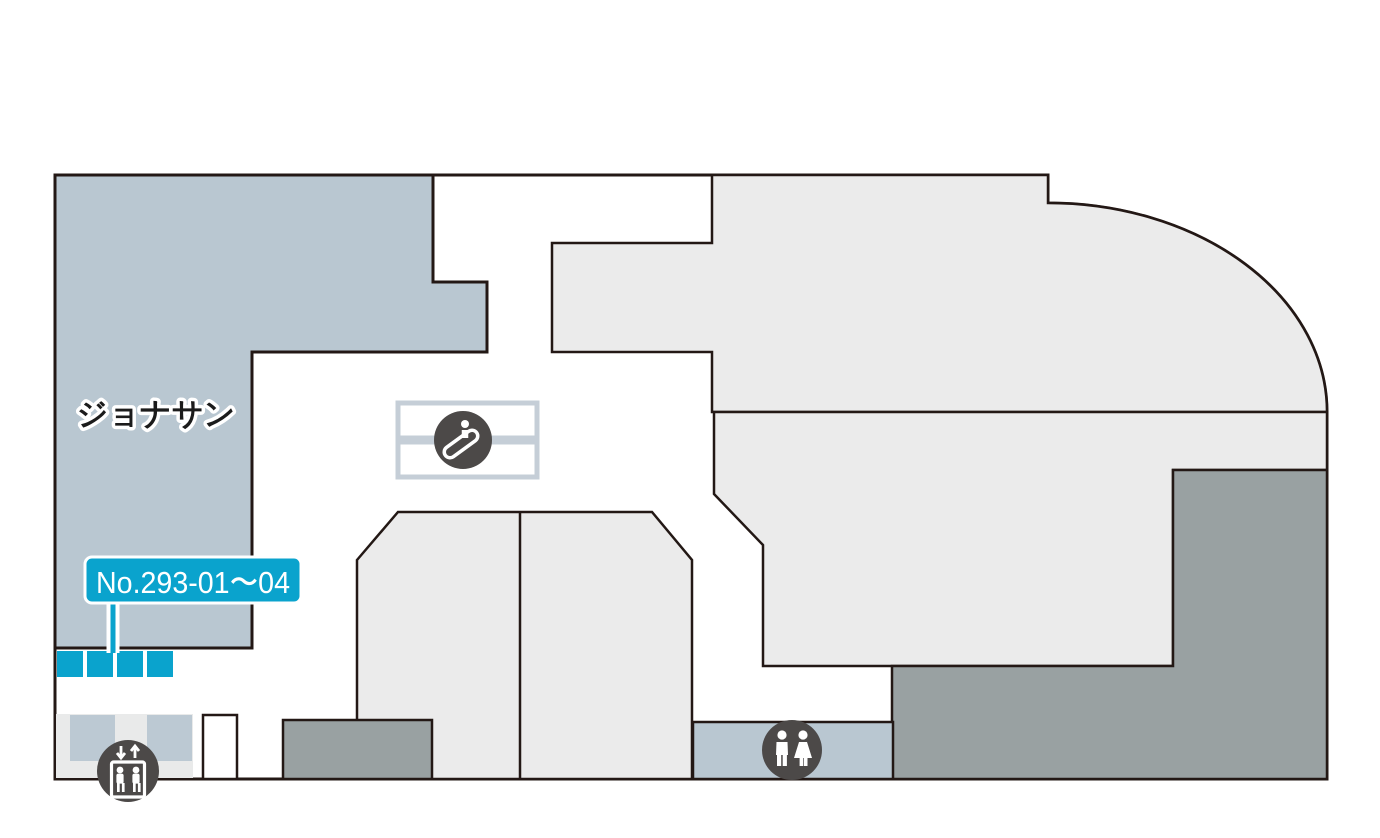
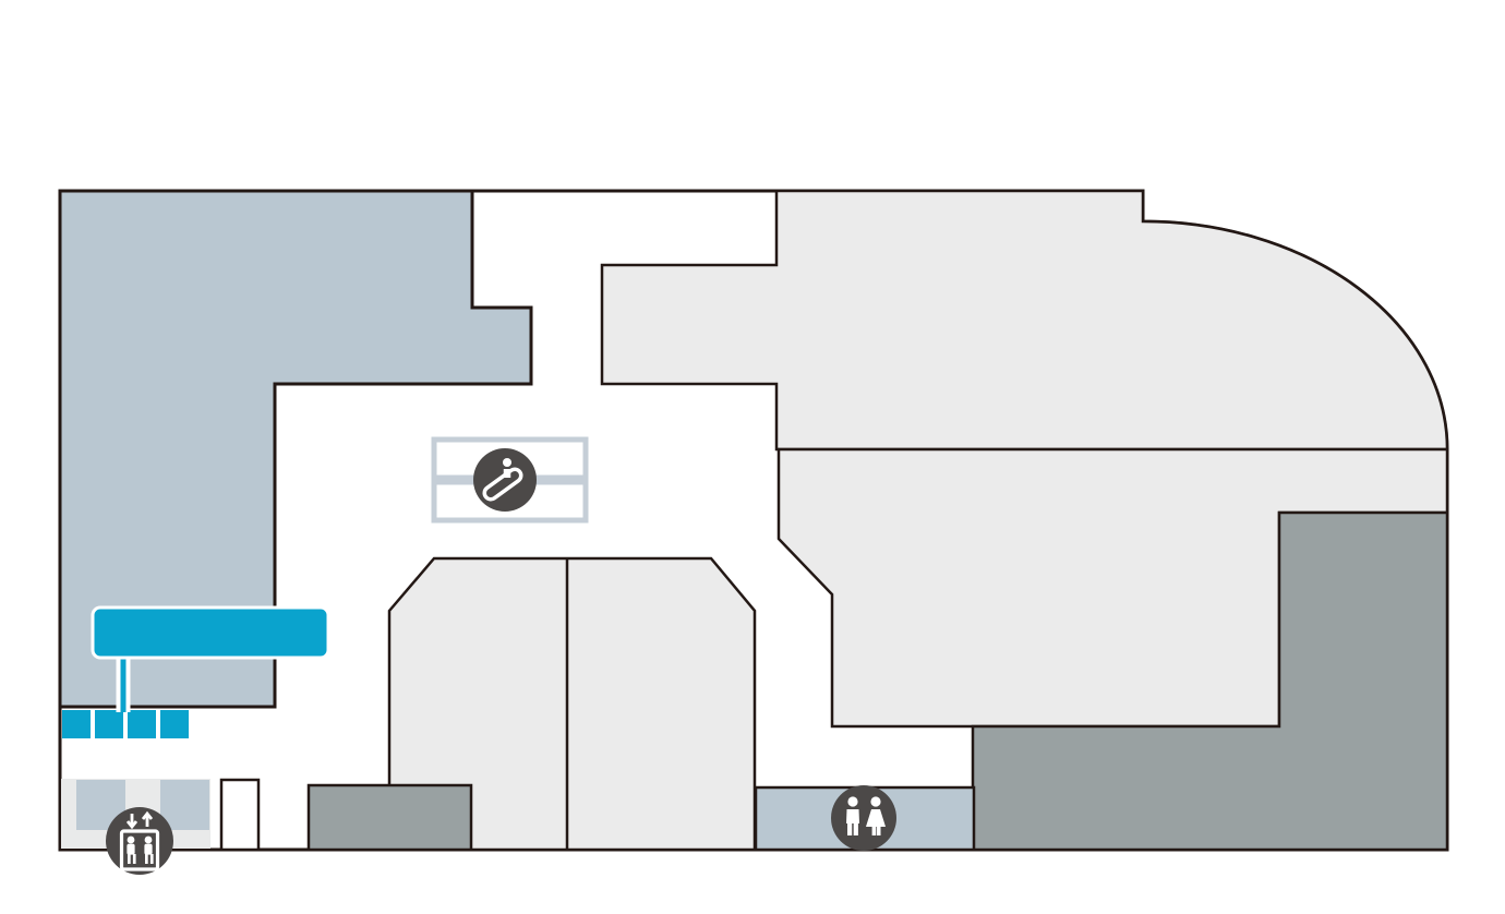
- No.293-01〜04
- ジョナサン
